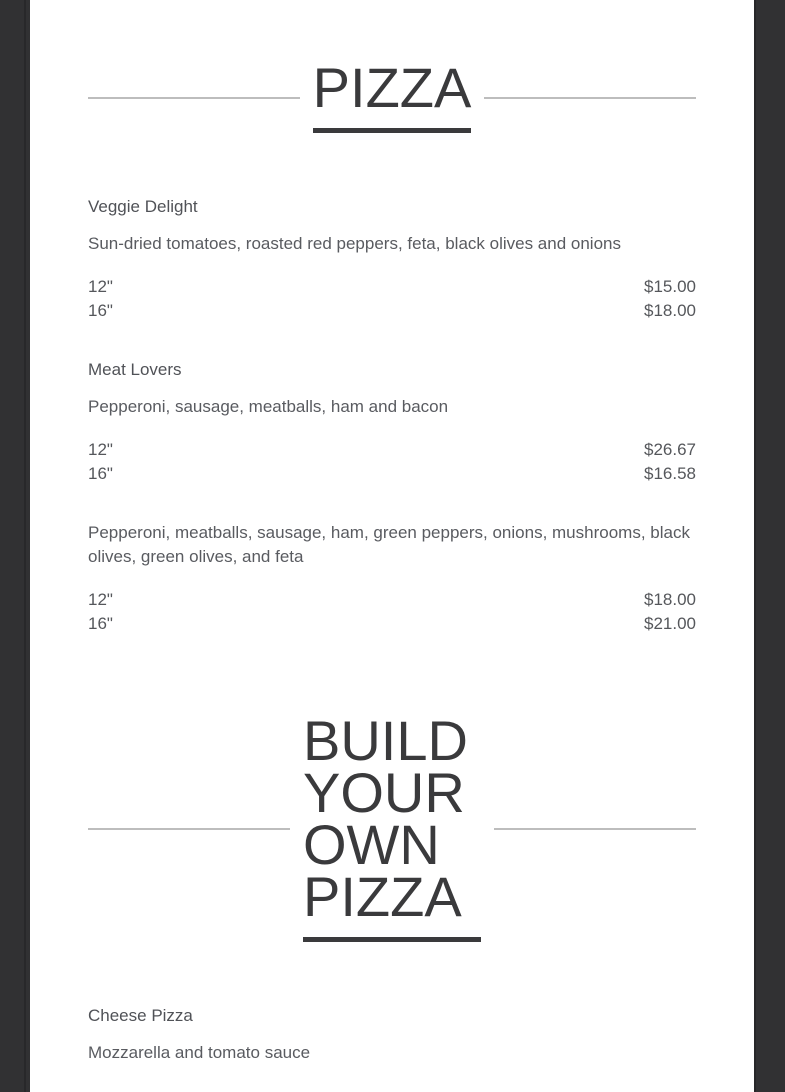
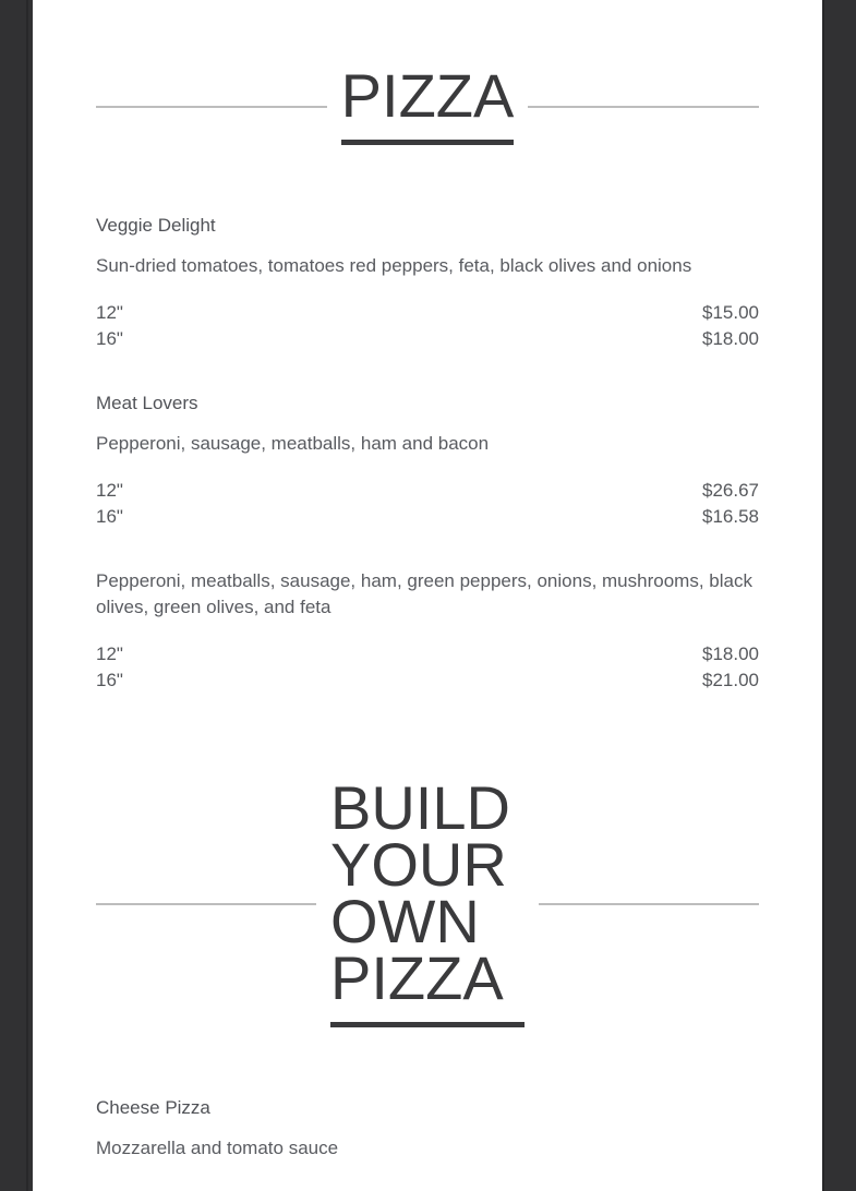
  PIZZA
  Veggie Delight
- Sun-dried tomatoes, roasted red peppers, feta, black olives and onions
+ Sun-dried tomatoes, tomatoes red peppers, feta, black olives and onions
  12"
  $15.00
  16"
  $18.00
  Meat Lovers
  Pepperoni, sausage, meatballs, ham and bacon
  12"
  $26.67
  16"
  $16.58
  Pepperoni, meatballs, sausage, ham, green peppers, onions, mushrooms, black olives, green olives, and feta
  12"
  $18.00
  16"
  $21.00
  BUILD YOUR OWN PIZZA
  Cheese Pizza
  Mozzarella and tomato sauce
